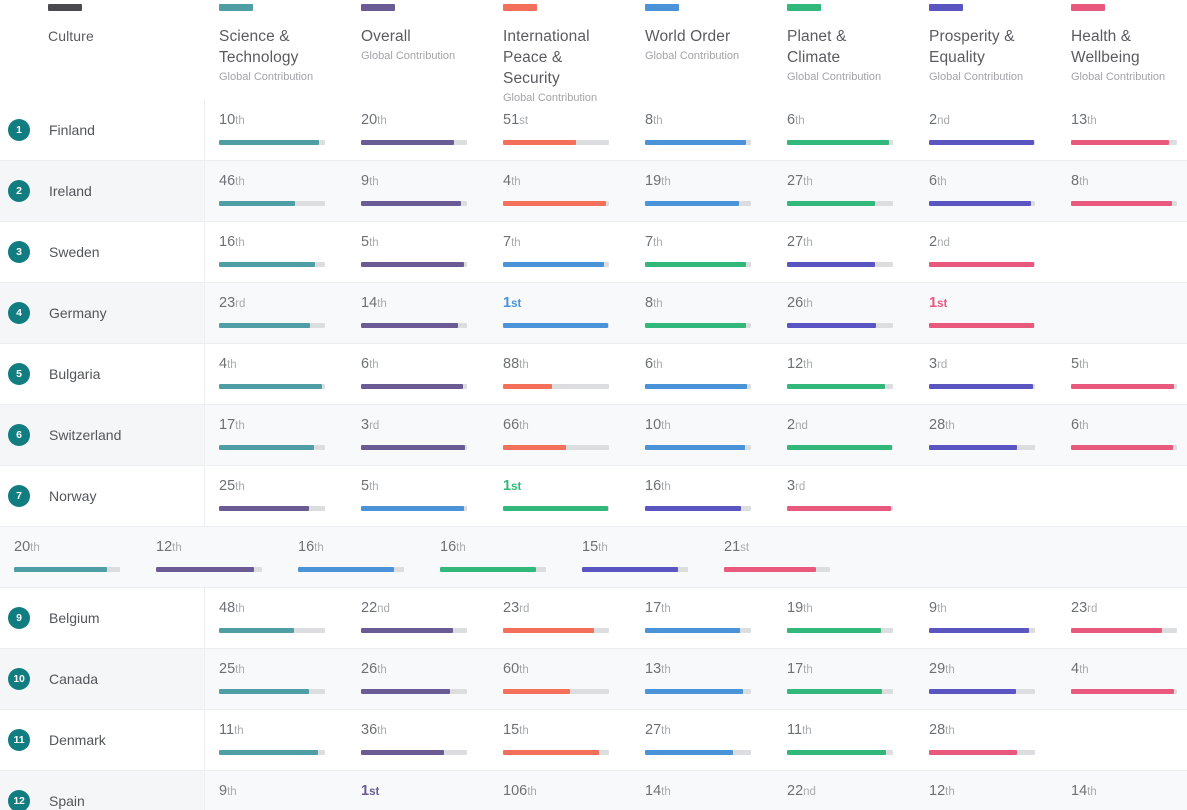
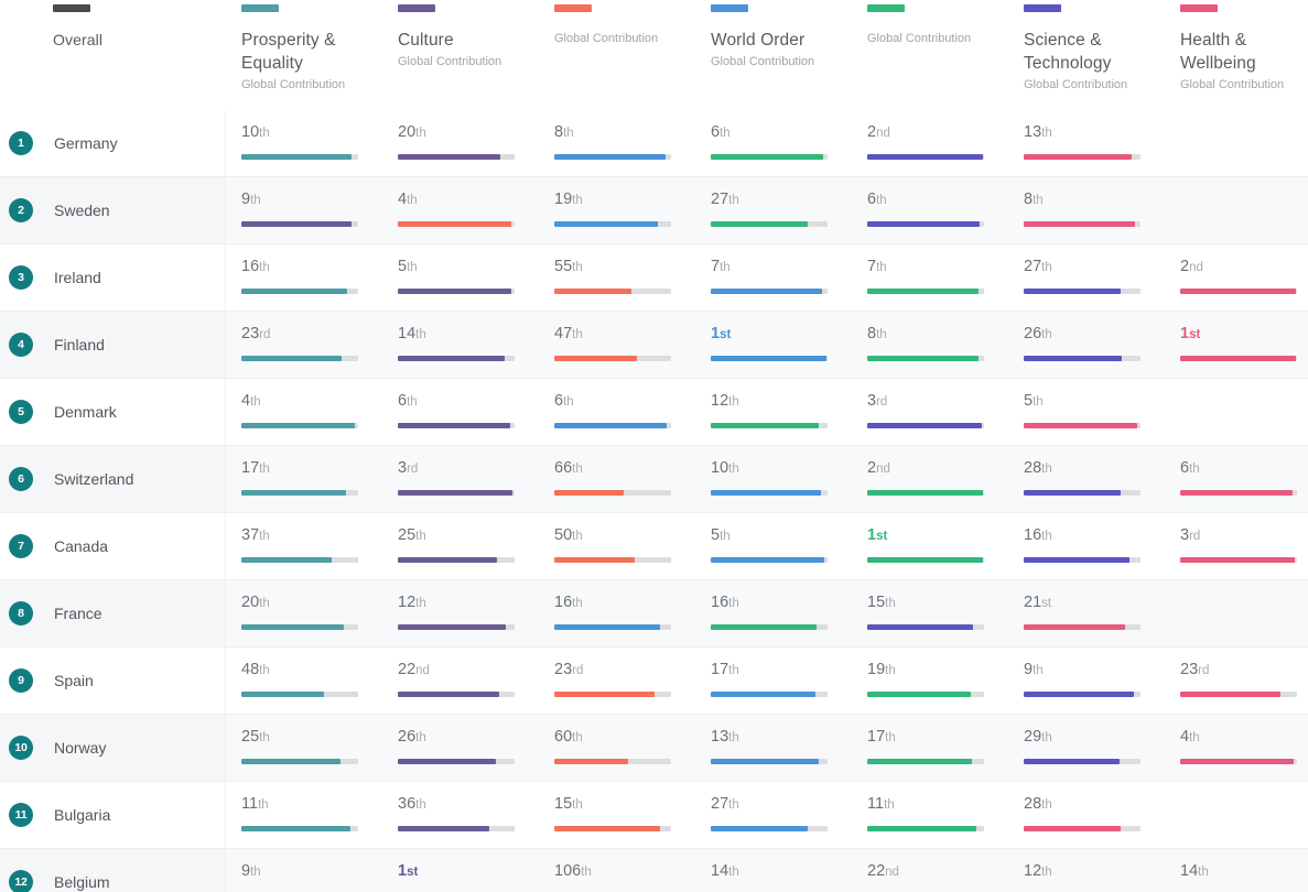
- Culture
+ Overall
- Science & Technology
+ Prosperity & Equality
  Global Contribution
- Overall
+ Culture
  Global Contribution
- International Peace & Security
  Global Contribution
  World Order
  Global Contribution
- Planet & Climate
  Global Contribution
- Prosperity & Equality
+ Science & Technology
  Global Contribution
  Health & Wellbeing
  Global Contribution
  1
- Finland
+ Germany
  10th
  20th
- 51st
  8th
  6th
  2nd
  13th
  2
- Ireland
+ Sweden
- 46th
  9th
  4th
  19th
  27th
  6th
  8th
  3
- Sweden
+ Ireland
  16th
  5th
+ 55th
  7th
  7th
  27th
  2nd
  4
- Germany
+ Finland
  23rd
  14th
+ 47th
  1st
  8th
  26th
  1st
  5
- Bulgaria
+ Denmark
  4th
  6th
- 88th
  6th
  12th
  3rd
  5th
  6
  Switzerland
  17th
  3rd
  66th
  10th
  2nd
  28th
  6th
  7
- Norway
+ Canada
+ 37th
  25th
+ 50th
  5th
  1st
  16th
  3rd
+ 8
+ France
  20th
  12th
  16th
  16th
  15th
  21st
  9
- Belgium
+ Spain
  48th
  22nd
  23rd
  17th
  19th
  9th
  23rd
  10
- Canada
+ Norway
  25th
  26th
  60th
  13th
  17th
  29th
  4th
  11
- Denmark
+ Bulgaria
  11th
  36th
  15th
  27th
  11th
  28th
  12
- Spain
+ Belgium
  9th
  1st
  106th
  14th
  22nd
  12th
  14th
